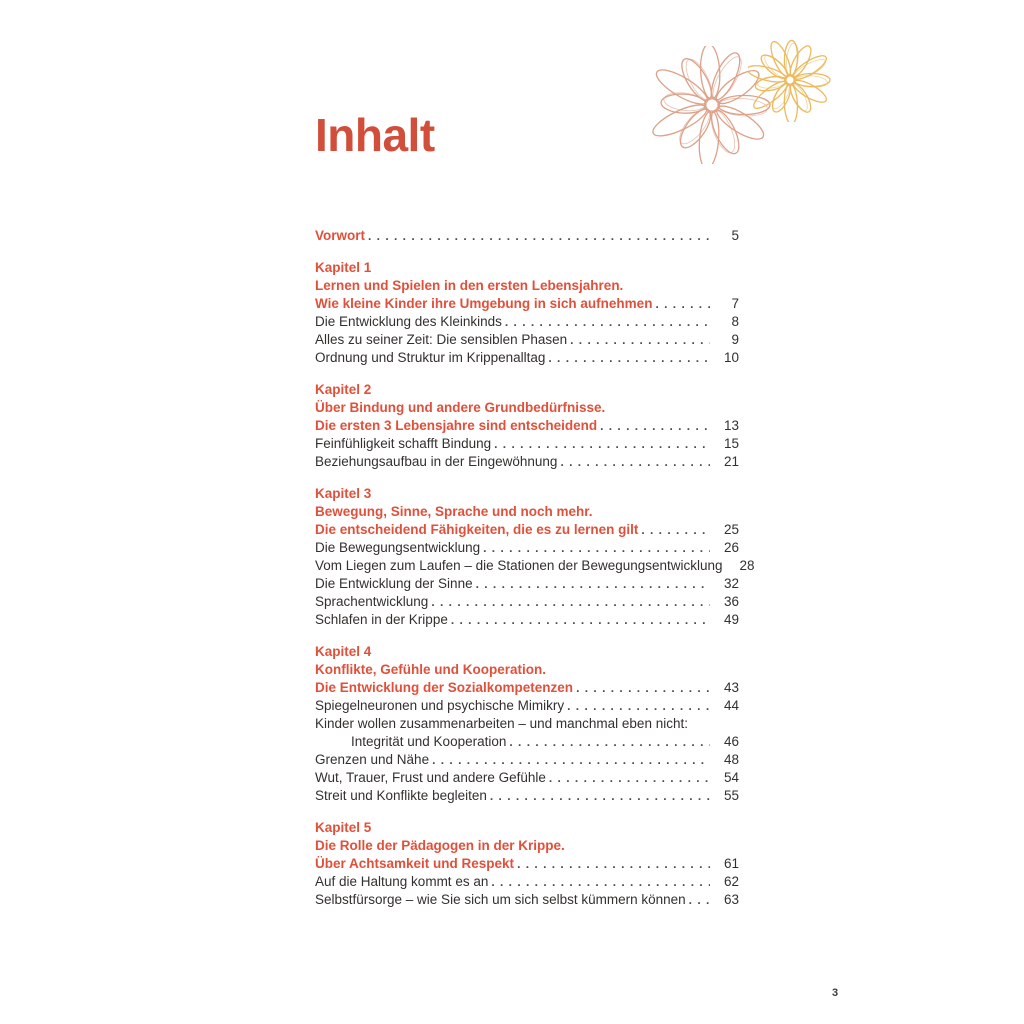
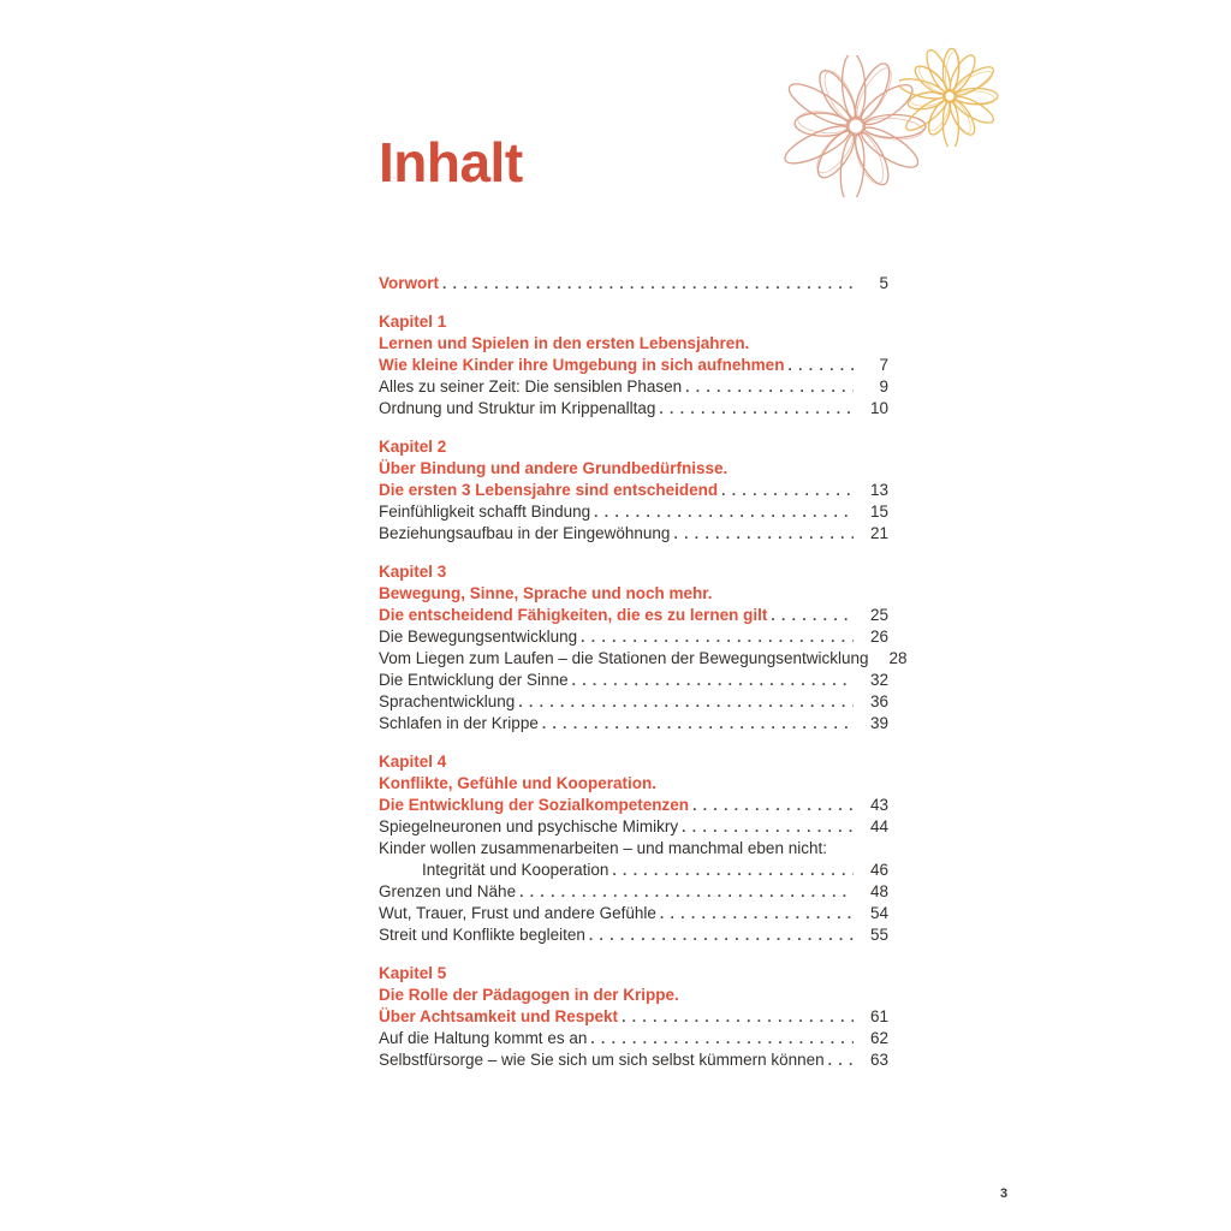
  Inhalt
  Vorwort
  5
  Kapitel 1
  Lernen und Spielen in den ersten Lebensjahren.
  Wie kleine Kinder ihre Umgebung in sich aufnehmen
  7
- Die Entwicklung des Kleinkinds
- 8
  Alles zu seiner Zeit: Die sensiblen Phasen
  9
  Ordnung und Struktur im Krippenalltag
  10
  Kapitel 2
  Über Bindung und andere Grundbedürfnisse.
  Die ersten 3 Lebensjahre sind entscheidend
  13
  Feinfühligkeit schafft Bindung
  15
  Beziehungsaufbau in der Eingewöhnung
  21
  Kapitel 3
  Bewegung, Sinne, Sprache und noch mehr.
  Die entscheidend Fähigkeiten, die es zu lernen gilt
  25
  Die Bewegungsentwicklung
  26
  Vom Liegen zum Laufen – die Stationen der Bewegungsentwicklung
  28
  Die Entwicklung der Sinne
  32
  Sprachentwicklung
  36
  Schlafen in der Krippe
- 49
+ 39
  Kapitel 4
  Konflikte, Gefühle und Kooperation.
  Die Entwicklung der Sozialkompetenzen
  43
  Spiegelneuronen und psychische Mimikry
  44
  Kinder wollen zusammenarbeiten – und manchmal eben nicht:
  Integrität und Kooperation
  46
  Grenzen und Nähe
  48
  Wut, Trauer, Frust und andere Gefühle
  54
  Streit und Konflikte begleiten
  55
  Kapitel 5
  Die Rolle der Pädagogen in der Krippe.
  Über Achtsamkeit und Respekt
  61
  Auf die Haltung kommt es an
  62
  Selbstfürsorge – wie Sie sich um sich selbst kümmern können
  63
  3
